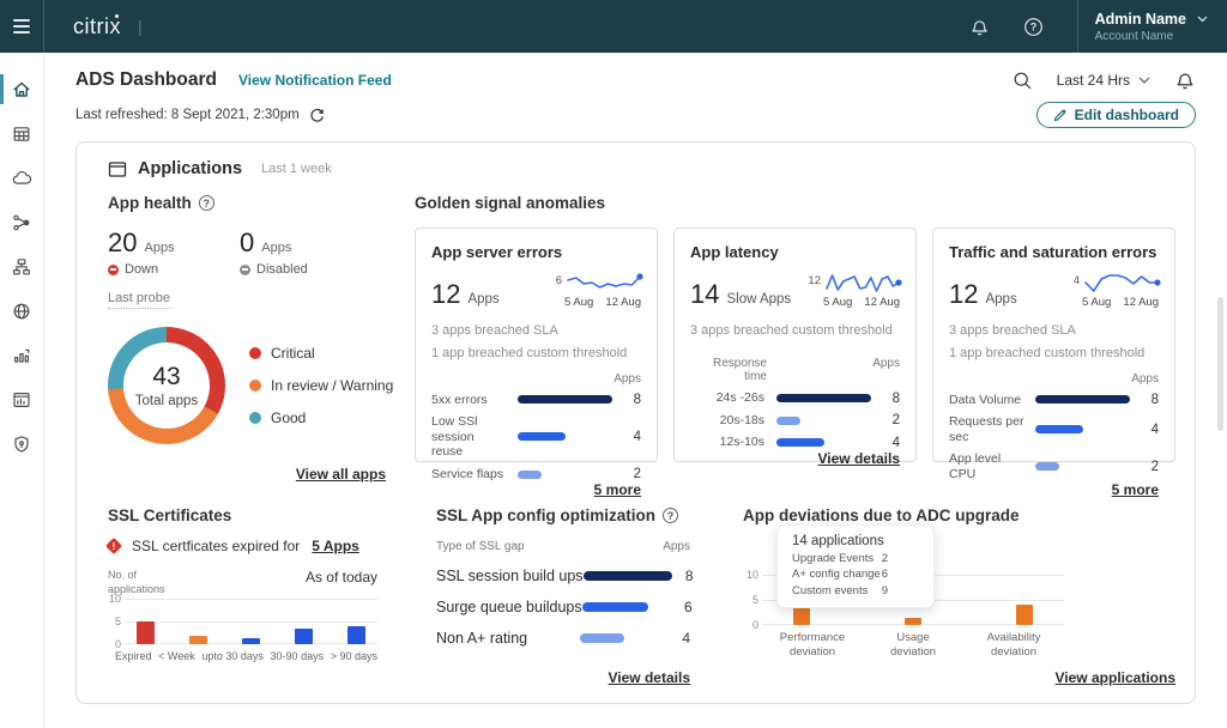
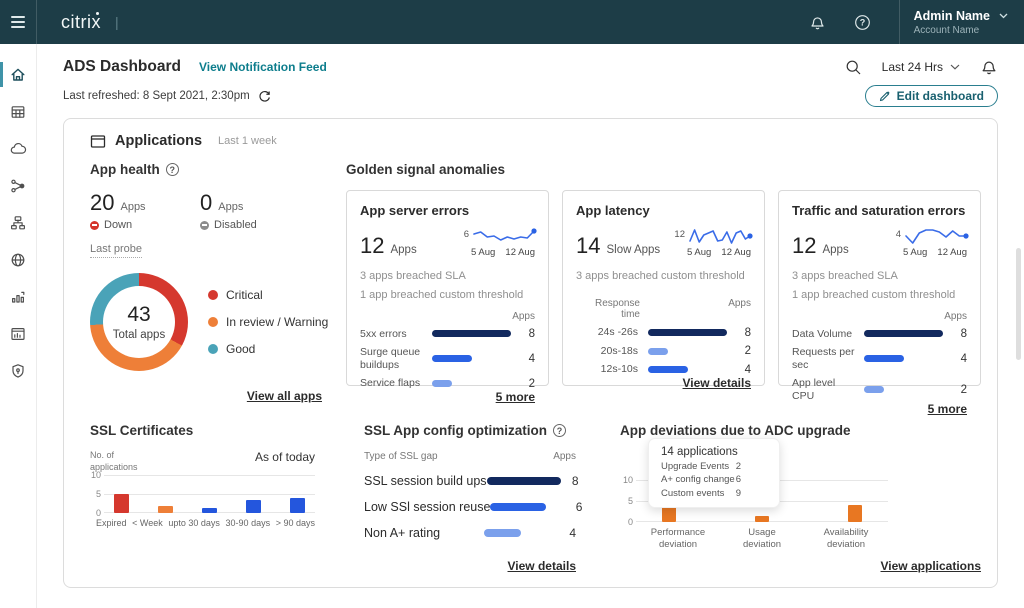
  citrix
  |
  ?
  Admin Name
  Account Name
  ADS Dashboard
  View Notification Feed
  Last 24 Hrs
  Last refreshed: 8 Sept 2021, 2:30pm
  Edit dashboard
  Applications
  Last 1 week
  App health
  ?
  20
  Apps
  Down
  0
  Apps
  Disabled
  Last probe
  43
  Total apps
  Critical
  In review / Warning
  Good
  View all apps
  Golden signal anomalies
  App server errors
  12
  Apps
  6
  5 Aug
  12 Aug
  3 apps breached SLA
  1 app breached custom threshold
  Apps
  5xx errors
  8
- Low SSl session reuse
+ Surge queue buildups
  4
  Service flaps
  2
  5 more
  App latency
  14
  Slow Apps
  12
  5 Aug
  12 Aug
  3 apps breached custom threshold
  Response time
  Apps
  24s -26s
  8
  20s-18s
  2
  12s-10s
  4
  View details
  Traffic and saturation errors
  12
  Apps
  4
  5 Aug
  12 Aug
  3 apps breached SLA
  1 app breached custom threshold
  Apps
  Data Volume
  8
  Requests per sec
  4
  App level CPU
  2
  5 more
  SSL Certificates
- SSL certficates expired for
- 5 Apps
  No. of applications
  As of today
  10
  5
  0
  Expired
  < Week
  upto 30 days
  30-90 days
  > 90 days
  SSL App config optimization
  ?
  Type of SSL gap
  Apps
  SSL session build ups
  8
- Surge queue buildups
+ Low SSl session reuse
  6
  Non A+ rating
  4
  View details
  App deviations due to ADC upgrade
  14 applications
  Upgrade Events
  2
  A+ config change
  6
  Custom events
  9
  10
  5
  0
  Performance deviation
  Usage deviation
  Availability deviation
  View applications
